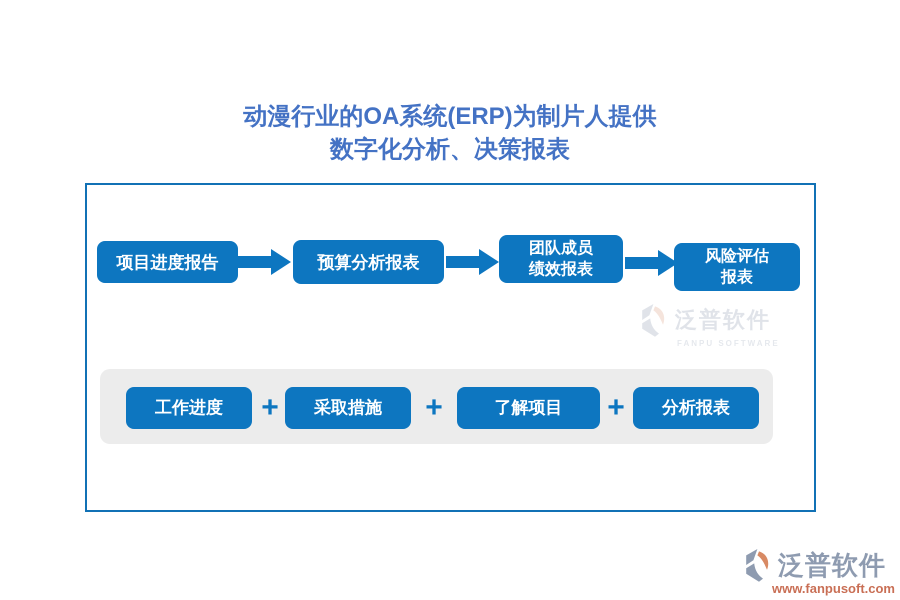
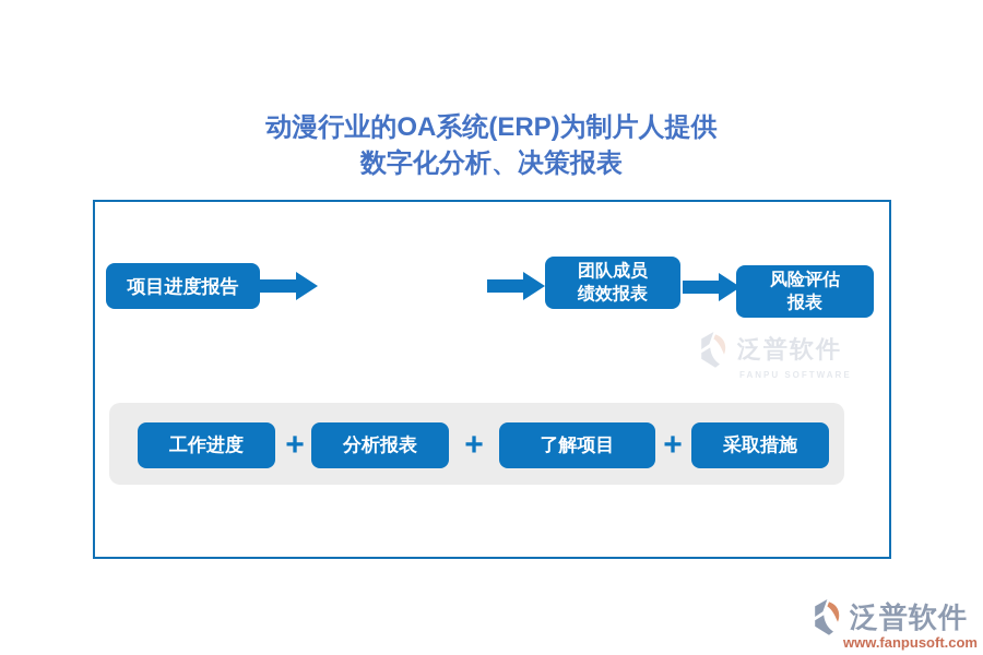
  动漫行业的OA系统(ERP)为制片人提供
  数字化分析、决策报表
  项目进度报告
- 预算分析报表
  团队成员
  绩效报表
  风险评估
  报表
  泛普软件
  FANPU SOFTWARE
  工作进度
  +
- 采取措施
+ 分析报表
  +
  了解项目
  +
- 分析报表
+ 采取措施
  泛普软件
  www.fanpusoft.com
